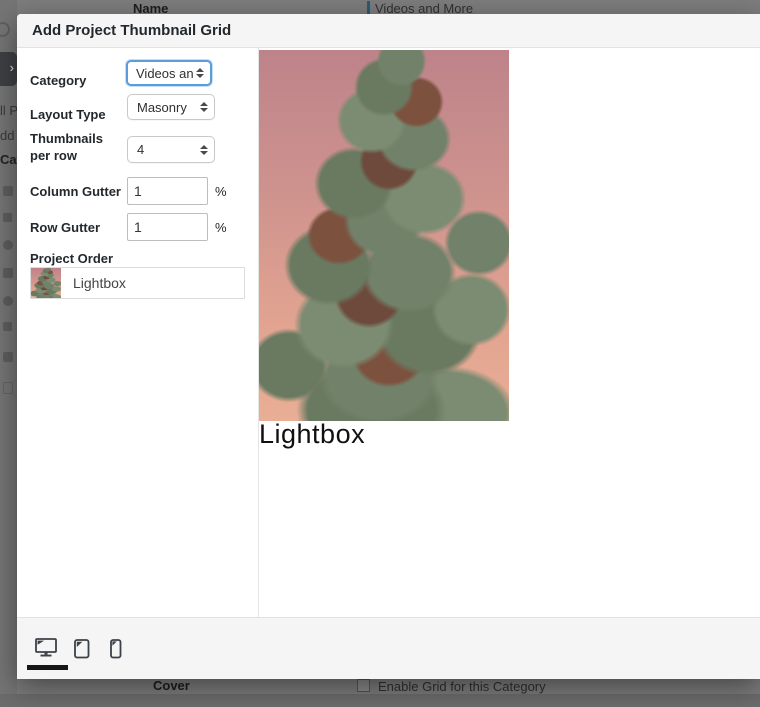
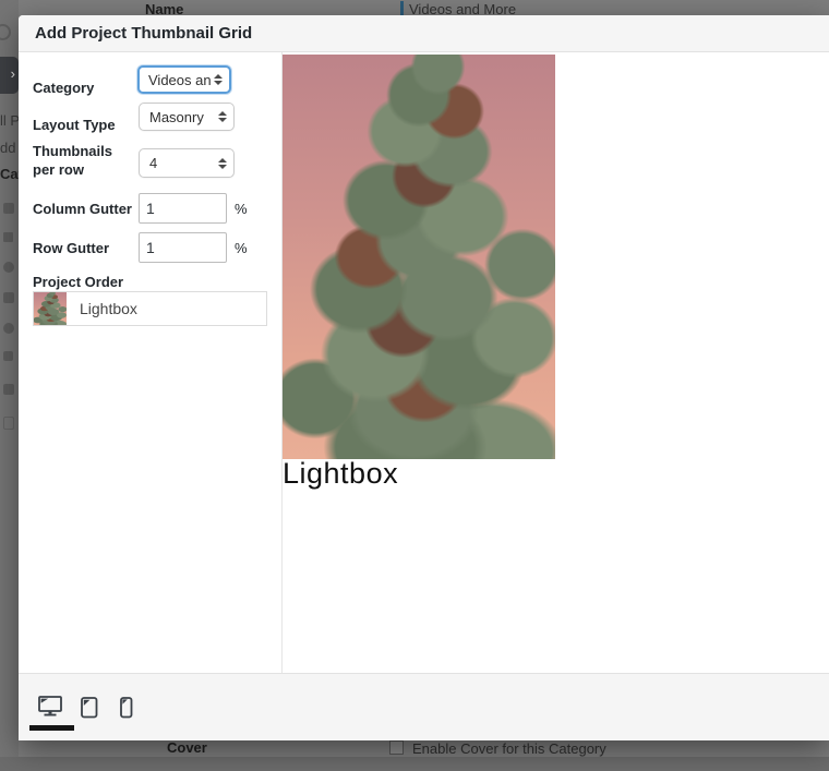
  Name
  Videos and More
  ›
  ll P
  dd
  Cover
- Enable Grid for this Category
+ Enable Cover for this Category
  Add Project Thumbnail Grid
  Category
  Videos an
  Layout Type
  Masonry
  Thumbnails
  per row
  4
  Column Gutter
  1
  %
  Row Gutter
  1
  %
  Project Order
  Lightbox
  Lightbox
